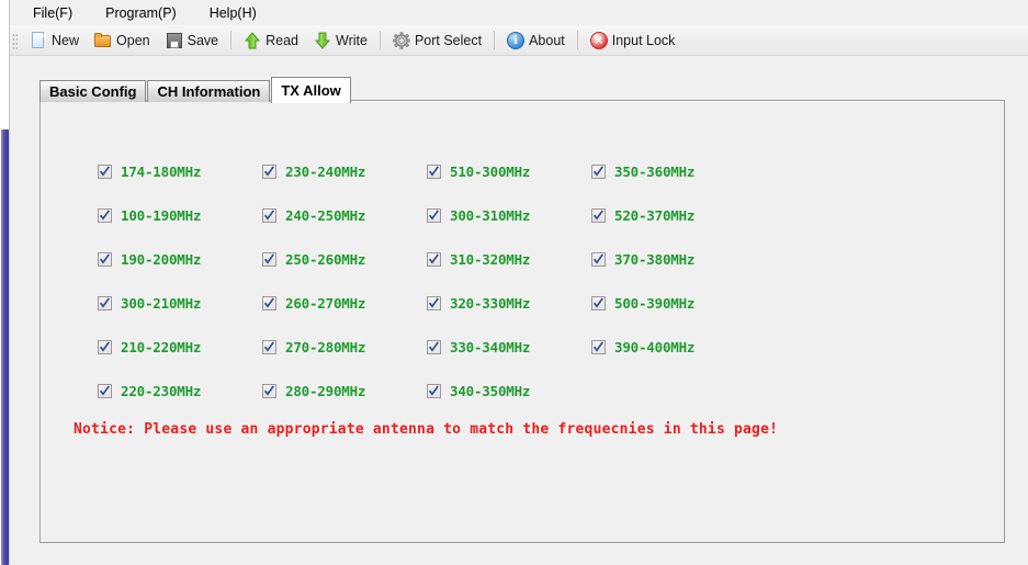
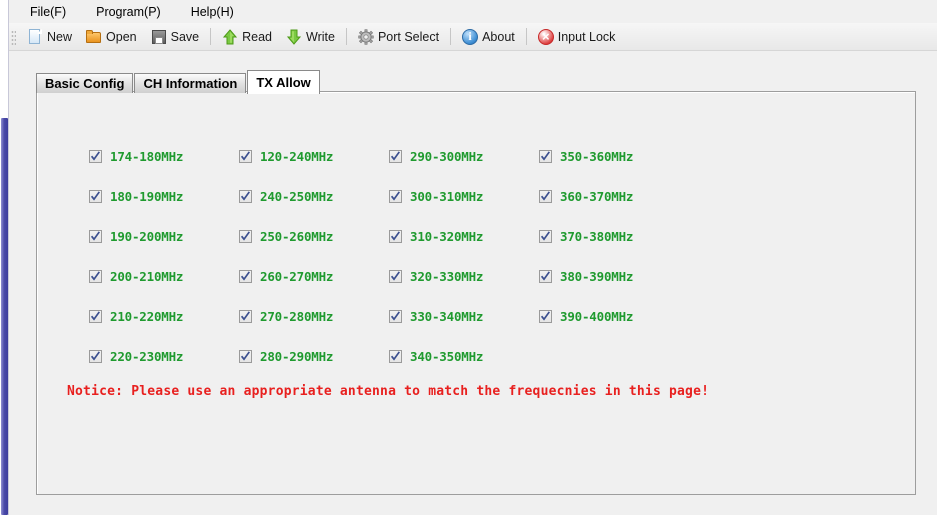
  File(F)
  Program(P)
  Help(H)
  New
  Open
  Save
  Read
  Write
  Port Select
  About
  Input Lock
  Basic Config
  CH Information
  TX Allow
  174-180MHz
- 230-240MHz
+ 120-240MHz
- 510-300MHz
+ 290-300MHz
  350-360MHz
- 100-190MHz
+ 180-190MHz
  240-250MHz
  300-310MHz
- 520-370MHz
+ 360-370MHz
  190-200MHz
  250-260MHz
  310-320MHz
  370-380MHz
- 300-210MHz
+ 200-210MHz
  260-270MHz
  320-330MHz
- 500-390MHz
+ 380-390MHz
  210-220MHz
  270-280MHz
  330-340MHz
  390-400MHz
  220-230MHz
  280-290MHz
  340-350MHz
  Notice: Please use an appropriate antenna to match the frequecnies in this page!
